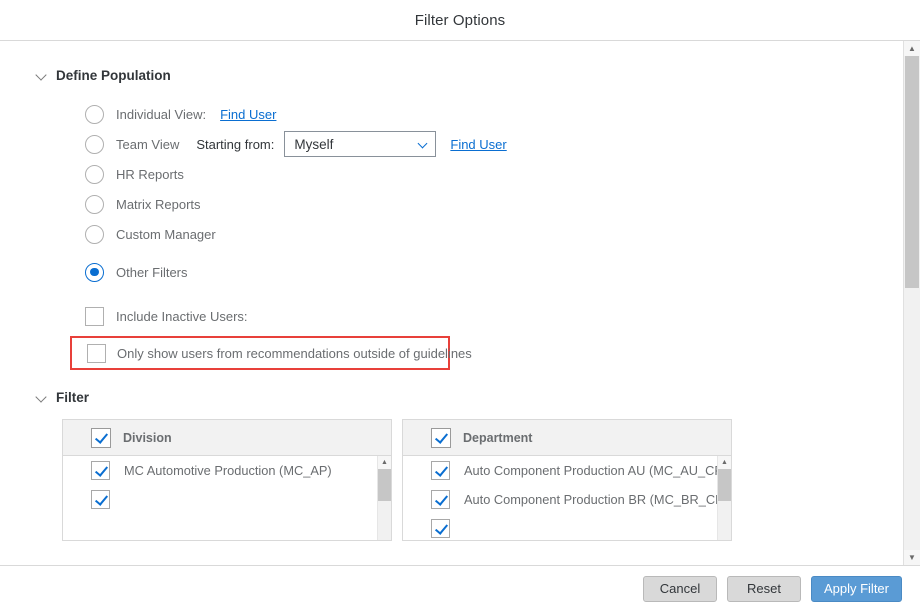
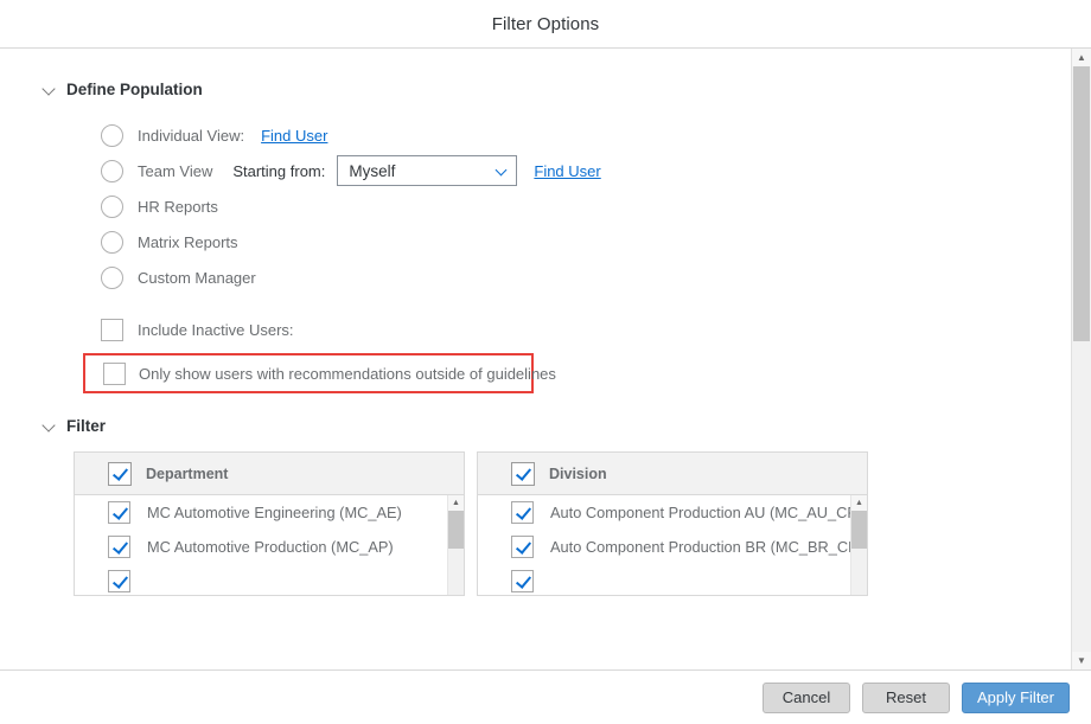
  Filter Options
  Define Population
  Individual View:
  Find User
  Team View
  Starting from:
  Myself
  Find User
  HR Reports
  Matrix Reports
  Custom Manager
- Other Filters
  Include Inactive Users:
- Only show users from recommendations outside of guidelines
+ Only show users with recommendations outside of guidelines
  Filter
- Division
+ Department
+ MC Automotive Engineering (MC_AE)
  MC Automotive Production (MC_AP)
- Department
+ Division
  Auto Component Production AU (MC_AU_C
  Auto Component Production BR (MC_BR_C
  ▲
  ▼
  Cancel
  Reset
  Apply Filter
